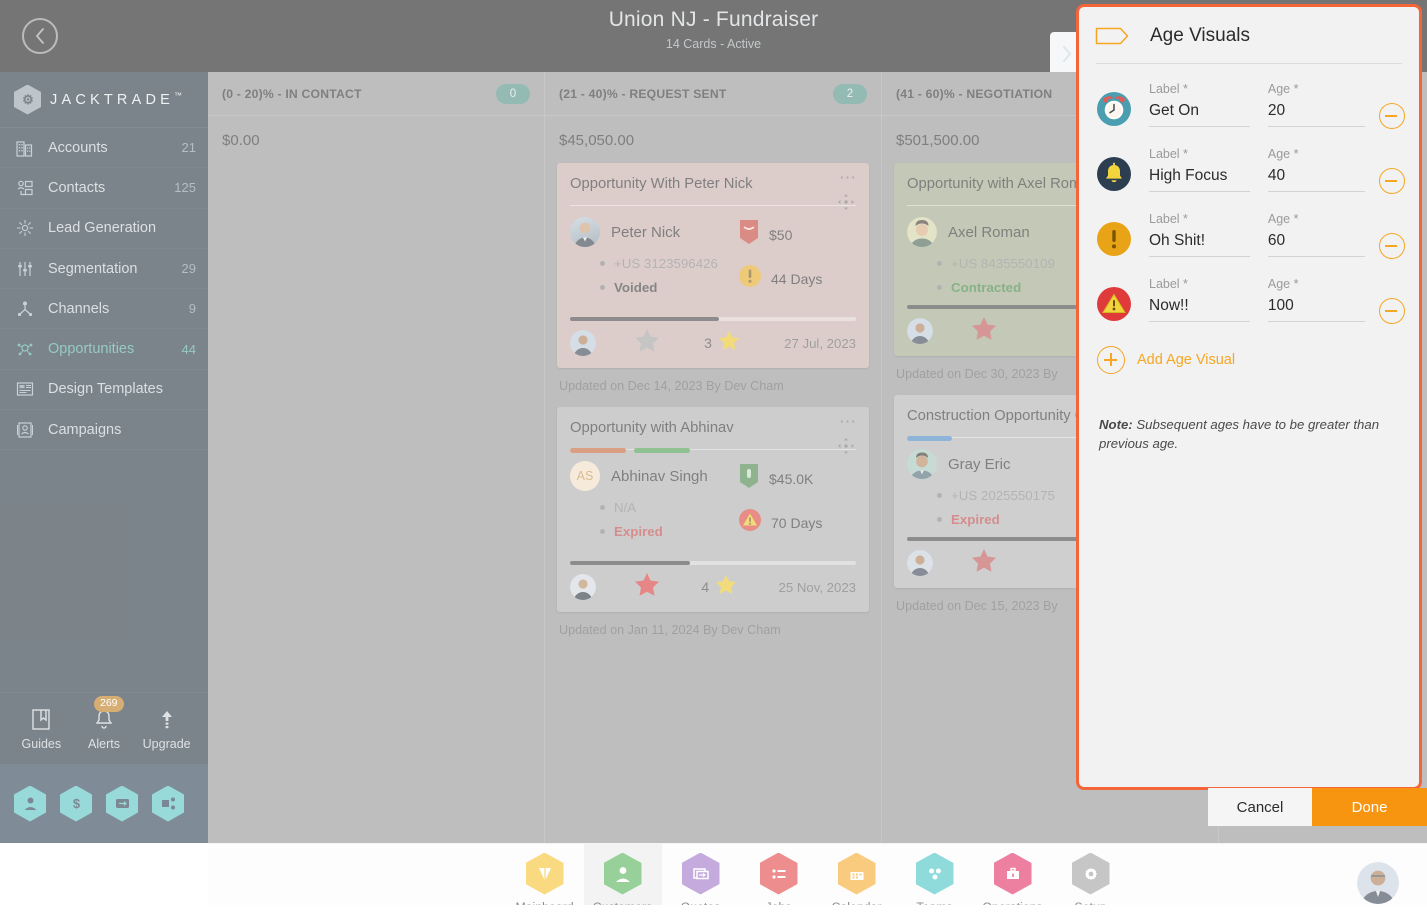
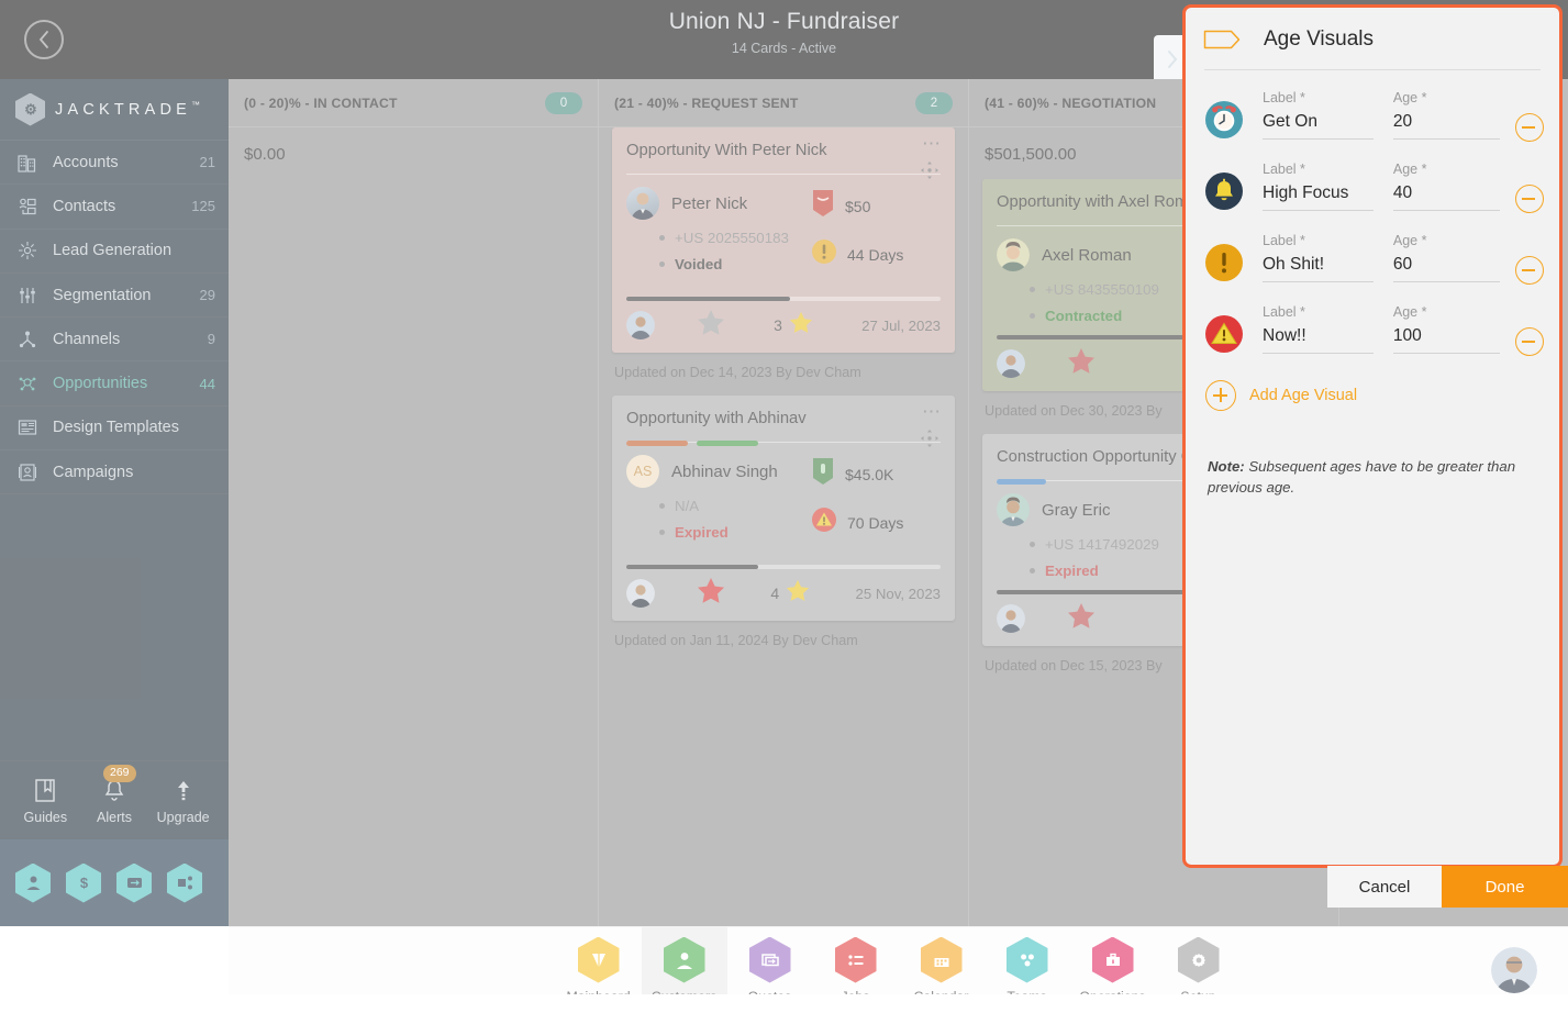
  Union NJ - Fundraiser
  14 Cards - Active
  ⚙
  JACKTRADE™
  Accounts
  21
  Contacts
  125
  Lead Generation
  Segmentation
  29
  Channels
  9
  Opportunities
  44
  Design Templates
  Campaigns
  Guides
  269
  Alerts
  Upgrade
  $
  (0 - 20)% - IN CONTACT
  0
  (21 - 40)% - REQUEST SENT
  2
  (41 - 60)% - NEGOTIATION
  $0.00
- $45,050.00
  ⋯
  Opportunity With Peter Nick
  Peter Nick
- +US 3123596426
+ +US 2025550183
  Voided
  $50
  44 Days
  3
  27 Jul, 2023
  Updated on Dec 14, 2023 By Dev Cham
  ⋯
  Opportunity with Abhinav
  AS
  Abhinav Singh
  N/A
  Expired
  $45.0K
  70 Days
  4
  25 Nov, 2023
  Updated on Jan 11, 2024 By Dev Cham
  $501,500.00
  Opportunity with Axel Ro
  Axel Roman
  Contracted
  Updated on Dec 30, 2023 By
  Construction Opportunity
  Gray Eric
- +US 2025550175
+ +US 1417492029
  Expired
  Updated on Dec 15, 2023 By
  Age Visuals
  Label * Get On
  Age * 20
  Label * High Focus
  Age * 40
  Label * Oh Shit!
  Age * 60
  Label * Now!!
  Age * 100
  Add Age Visual
  Note: Subsequent ages have to be greater than previous age.
  Cancel
  Done
